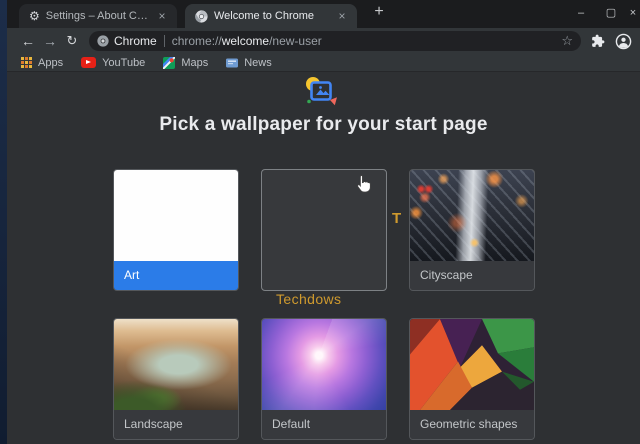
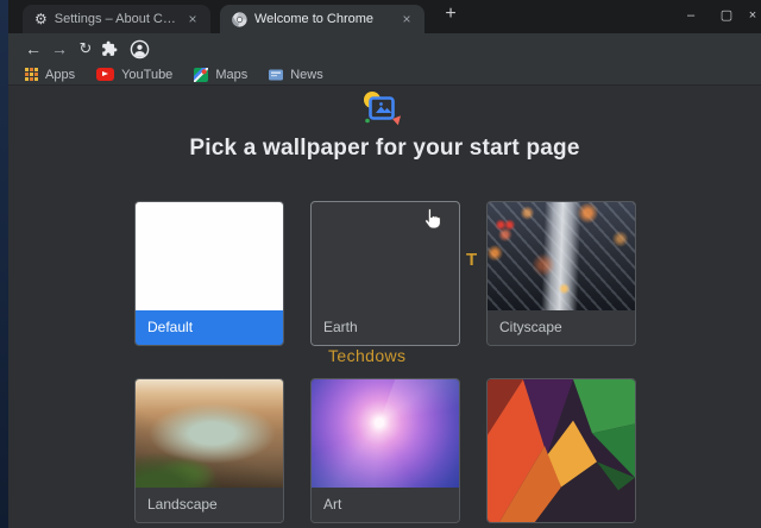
  ⚙
  Settings – About Chr
  ×
  Welcome to Chrome
  ×
  +
  –
  ▢
  ×
  ←
  →
  ↻
- Chrome
- chrome://welcome/new-user
- ☆
  Apps
  YouTube
  Maps
  News
  Pick a wallpaper for your start page
- Art
+ Default
+ Earth
  Cityscape
  Landscape
- Default
+ Art
- Geometric shapes
  T
  Techdows
